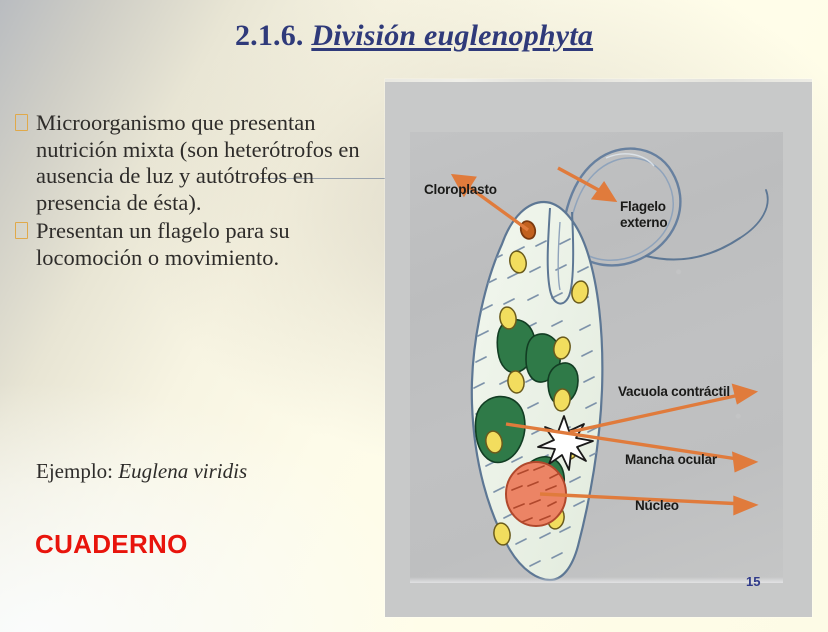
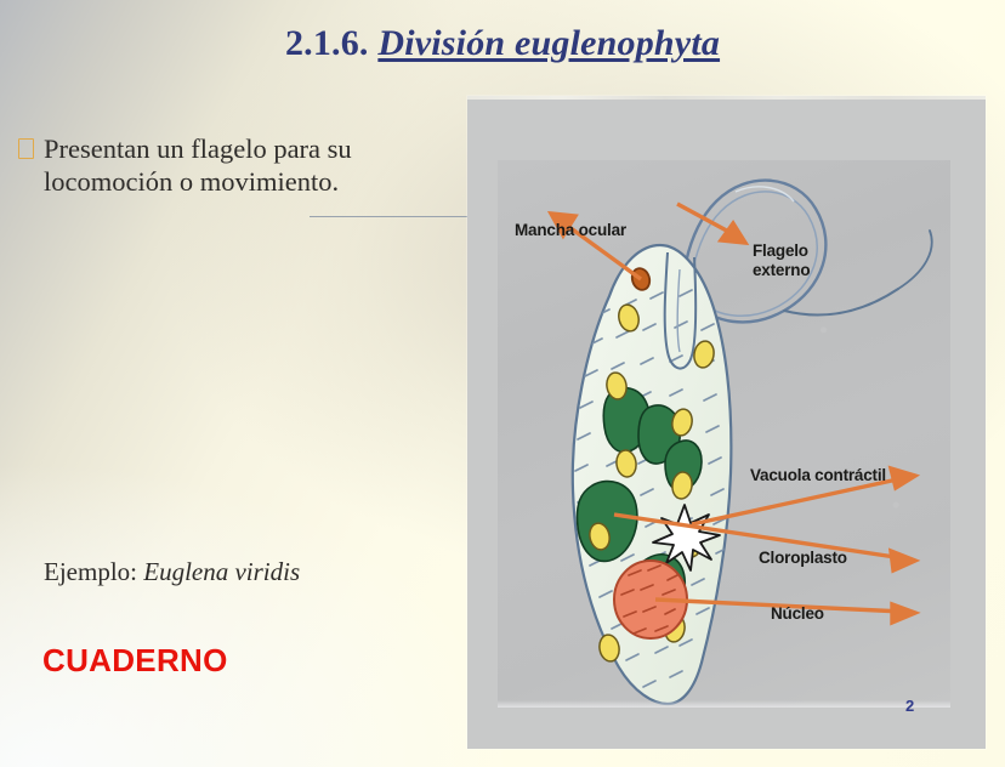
  2.1.6. División euglenophyta
- Microorganismo que presentan nutrición mixta (son heterótrofos en ausencia de luz y autótrofos en presencia de ésta).
  Presentan un flagelo para su locomoción o movimiento.
  Ejemplo: Euglena viridis
  CUADERNO
- Cloroplasto
+ Mancha ocular
  Flagelo
  externo
  Vacuola contráctil
- Mancha ocular
+ Cloroplasto
  Núcleo
- 15
+ 2
